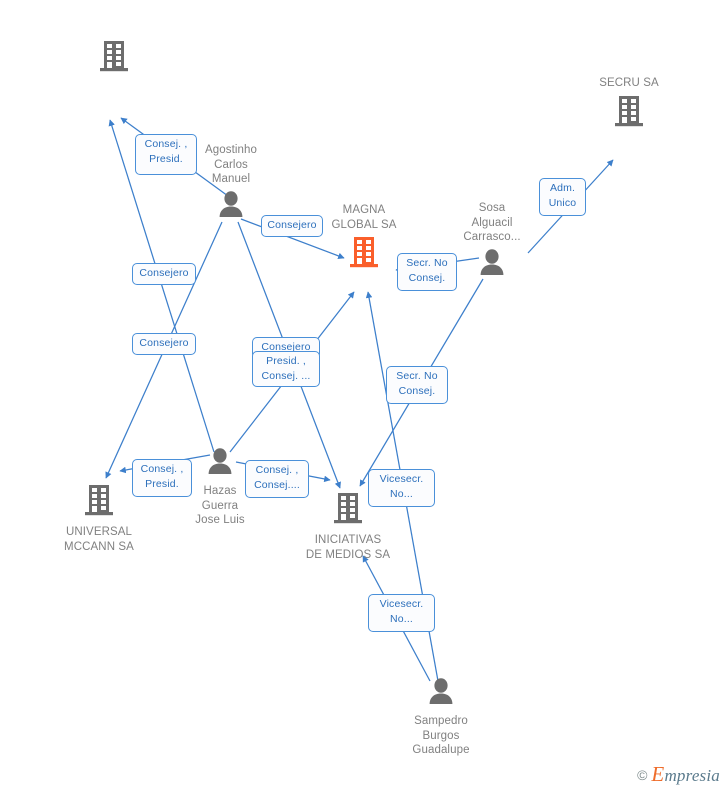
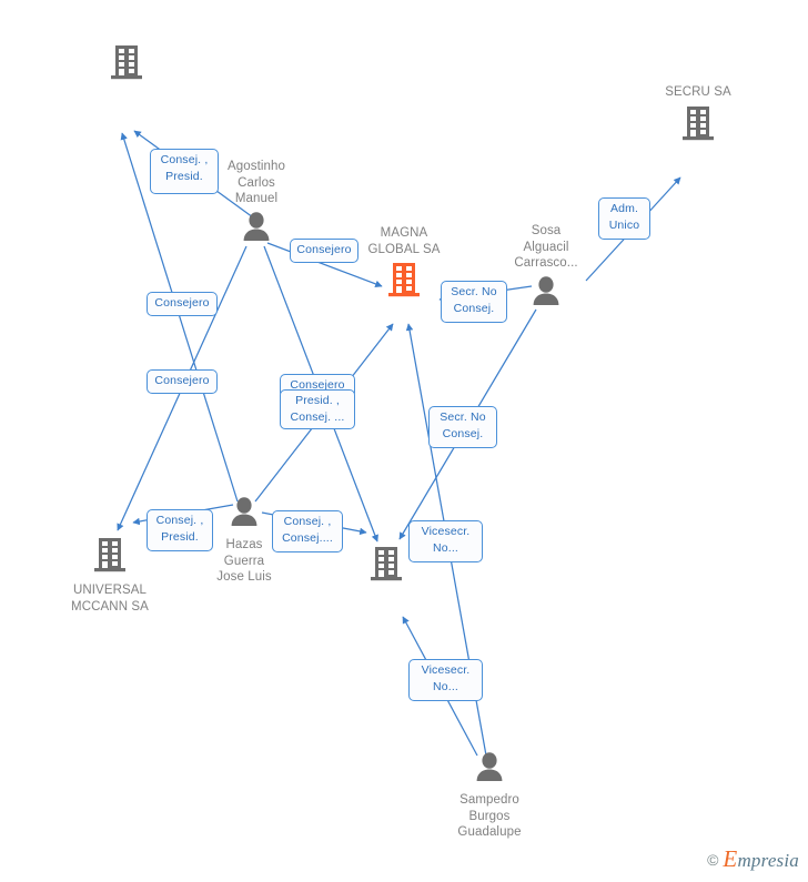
  SECRU SA
  MAGNA
  GLOBAL SA
  UNIVERSAL
  MCCANN SA
- INICIATIVAS
- DE MEDIOS SA
  Agostinho
  Carlos
  Manuel
  Sosa
  Alguacil
  Carrasco...
  Hazas
  Guerra
  Jose Luis
  Sampedro
  Burgos
  Guadalupe
  Consej. ,
  Presid.
  Consejero
  Consejero
  Consejero
  Consejero
  Presid. ,
  Consej. ...
  Consej. ,
  Presid.
  Consej. ,
  Consej....
  Adm.
  Unico
  Secr. No
  Consej.
  Secr. No
  Consej.
  Vicesecr.
  No...
  Vicesecr.
  No...
  ©
  Empresia
